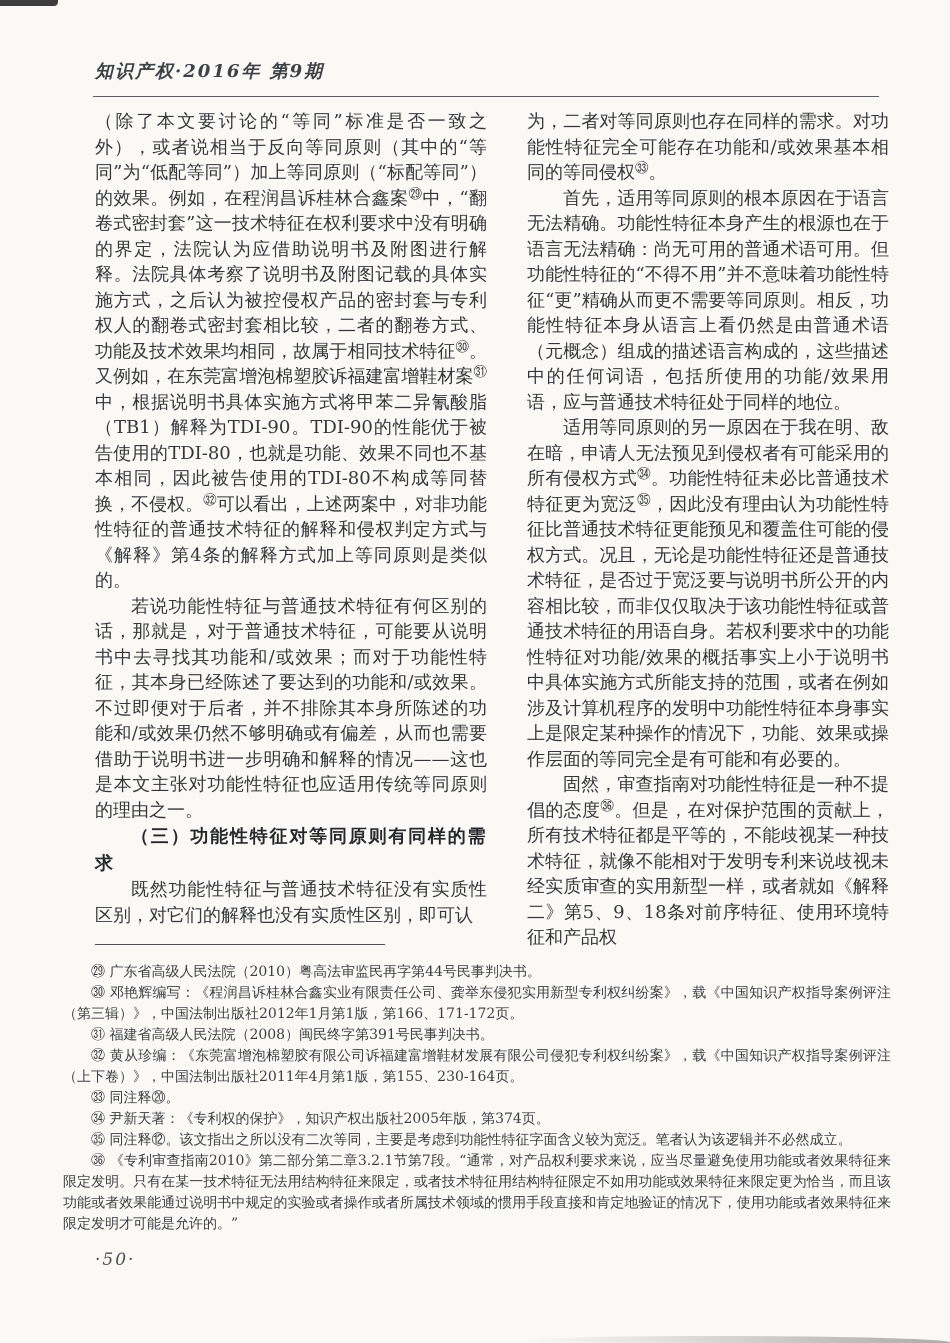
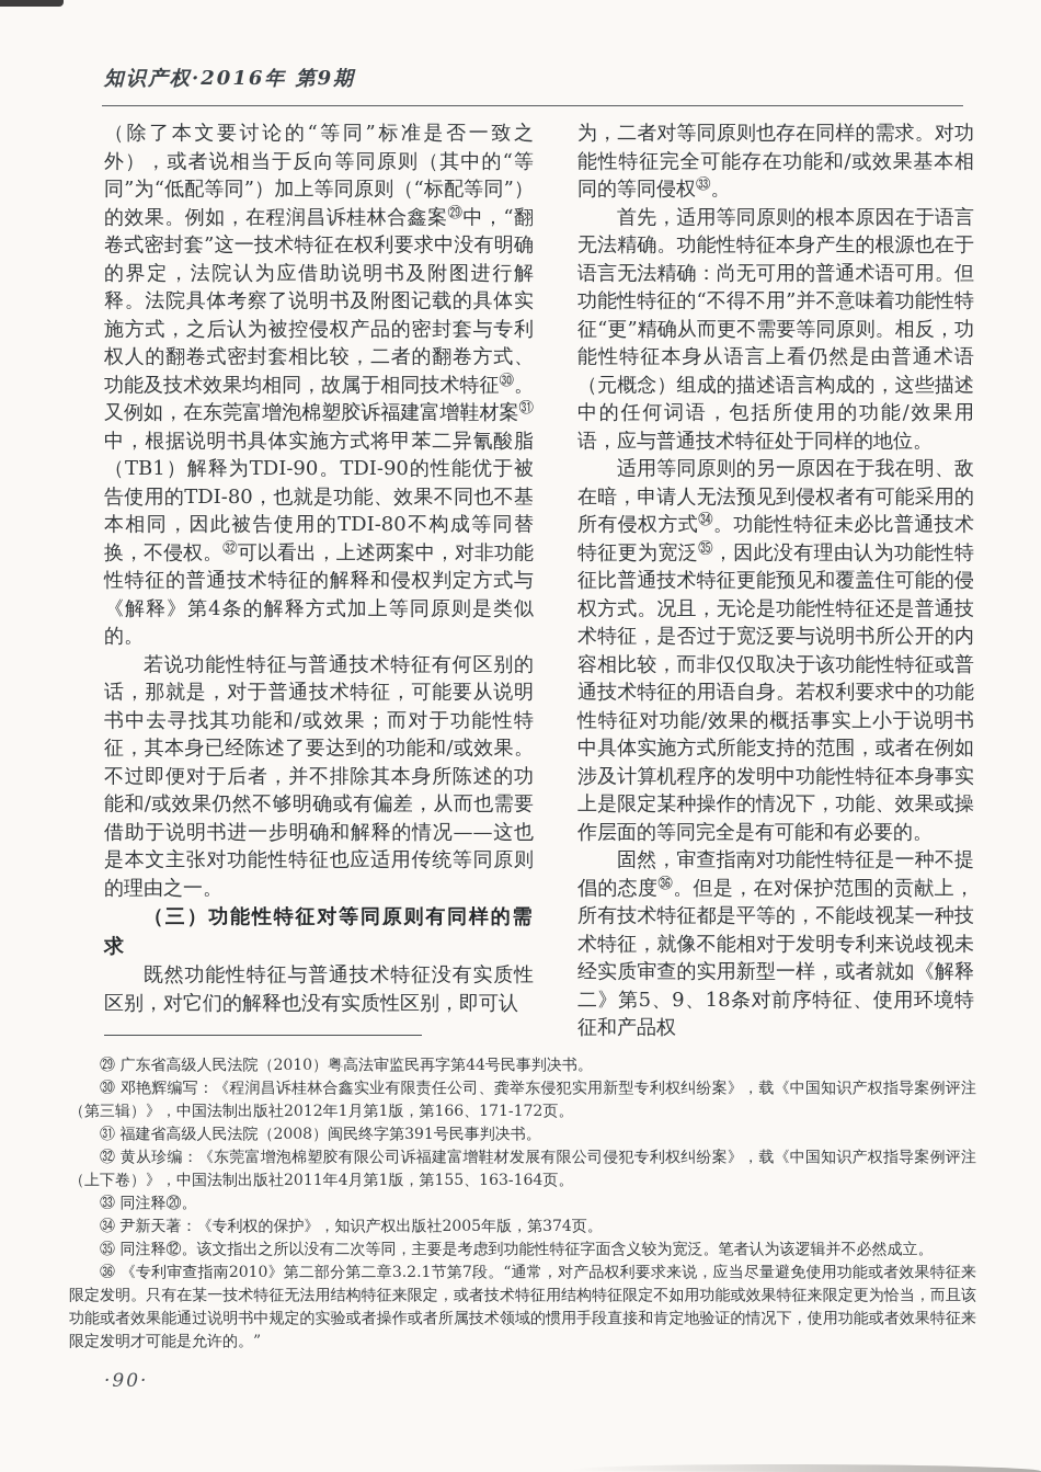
  知识产权·2016年 第9期
  （除了本文要讨论的“等同”标准是否一致之外），或者说相当于反向等同原则（其中的“等同”为“低配等同”）加上等同原则（“标配等同”）的效果。例如，在程润昌诉桂林合鑫案㉙中，“翻卷式密封套”这一技术特征在权利要求中没有明确的界定，法院认为应借助说明书及附图进行解释。法院具体考察了说明书及附图记载的具体实施方式，之后认为被控侵权产品的密封套与专利权人的翻卷式密封套相比较，二者的翻卷方式、功能及技术效果均相同，故属于相同技术特征㉚。又例如，在东莞富增泡棉塑胶诉福建富增鞋材案㉛中，根据说明书具体实施方式将甲苯二异氰酸脂（TB1）解释为TDI-90。TDI-90的性能优于被告使用的TDI-80，也就是功能、效果不同也不基本相同，因此被告使用的TDI-80不构成等同替换，不侵权。㉜可以看出，上述两案中，对非功能性特征的普通技术特征的解释和侵权判定方式与《解释》第4条的解释方式加上等同原则是类似的。
  若说功能性特征与普通技术特征有何区别的话，那就是，对于普通技术特征，可能要从说明书中去寻找其功能和/或效果；而对于功能性特征，其本身已经陈述了要达到的功能和/或效果。不过即便对于后者，并不排除其本身所陈述的功能和/或效果仍然不够明确或有偏差，从而也需要借助于说明书进一步明确和解释的情况——这也是本文主张对功能性特征也应适用传统等同原则的理由之一。
  （三）功能性特征对等同原则有同样的需求
  既然功能性特征与普通技术特征没有实质性区别，对它们的解释也没有实质性区别，即可认
  为，二者对等同原则也存在同样的需求。对功能性特征完全可能存在功能和/或效果基本相同的等同侵权㉝。
  首先，适用等同原则的根本原因在于语言无法精确。功能性特征本身产生的根源也在于语言无法精确：尚无可用的普通术语可用。但功能性特征的“不得不用”并不意味着功能性特征“更”精确从而更不需要等同原则。相反，功能性特征本身从语言上看仍然是由普通术语（元概念）组成的描述语言构成的，这些描述中的任何词语，包括所使用的功能/效果用语，应与普通技术特征处于同样的地位。
  适用等同原则的另一原因在于我在明、敌在暗，申请人无法预见到侵权者有可能采用的所有侵权方式㉞。功能性特征未必比普通技术特征更为宽泛㉟，因此没有理由认为功能性特征比普通技术特征更能预见和覆盖住可能的侵权方式。况且，无论是功能性特征还是普通技术特征，是否过于宽泛要与说明书所公开的内容相比较，而非仅仅取决于该功能性特征或普通技术特征的用语自身。若权利要求中的功能性特征对功能/效果的概括事实上小于说明书中具体实施方式所能支持的范围，或者在例如涉及计算机程序的发明中功能性特征本身事实上是限定某种操作的情况下，功能、效果或操作层面的等同完全是有可能和有必要的。
  固然，审查指南对功能性特征是一种不提倡的态度㊱。但是，在对保护范围的贡献上，所有技术特征都是平等的，不能歧视某一种技术特征，就像不能相对于发明专利来说歧视未经实质审查的实用新型一样，或者就如《解释二》第5、9、18条对前序特征、使用环境特征和产品权
  ㉙ 广东省高级人民法院（2010）粤高法审监民再字第44号民事判决书。
  ㉚ 邓艳辉编写：《程润昌诉桂林合鑫实业有限责任公司、龚举东侵犯实用新型专利权纠纷案》，载《中国知识产权指导案例评注（第三辑）》，中国法制出版社2012年1月第1版，第166、171-172页。
  ㉛ 福建省高级人民法院（2008）闽民终字第391号民事判决书。
- ㉜ 黄从珍编：《东莞富增泡棉塑胶有限公司诉福建富增鞋材发展有限公司侵犯专利权纠纷案》，载《中国知识产权指导案例评注（上下卷）》，中国法制出版社2011年4月第1版，第155、230-164页。
+ ㉜ 黄从珍编：《东莞富增泡棉塑胶有限公司诉福建富增鞋材发展有限公司侵犯专利权纠纷案》，载《中国知识产权指导案例评注（上下卷）》，中国法制出版社2011年4月第1版，第155、163-164页。
  ㉝ 同注释⑳。
  ㉞ 尹新天著：《专利权的保护》，知识产权出版社2005年版，第374页。
  ㉟ 同注释⑫。该文指出之所以没有二次等同，主要是考虑到功能性特征字面含义较为宽泛。笔者认为该逻辑并不必然成立。
  ㊱ 《专利审查指南2010》第二部分第二章3.2.1节第7段。“通常，对产品权利要求来说，应当尽量避免使用功能或者效果特征来限定发明。只有在某一技术特征无法用结构特征来限定，或者技术特征用结构特征限定不如用功能或效果特征来限定更为恰当，而且该功能或者效果能通过说明书中规定的实验或者操作或者所属技术领域的惯用手段直接和肯定地验证的情况下，使用功能或者效果特征来限定发明才可能是允许的。”
- ·50·
+ ·90·
